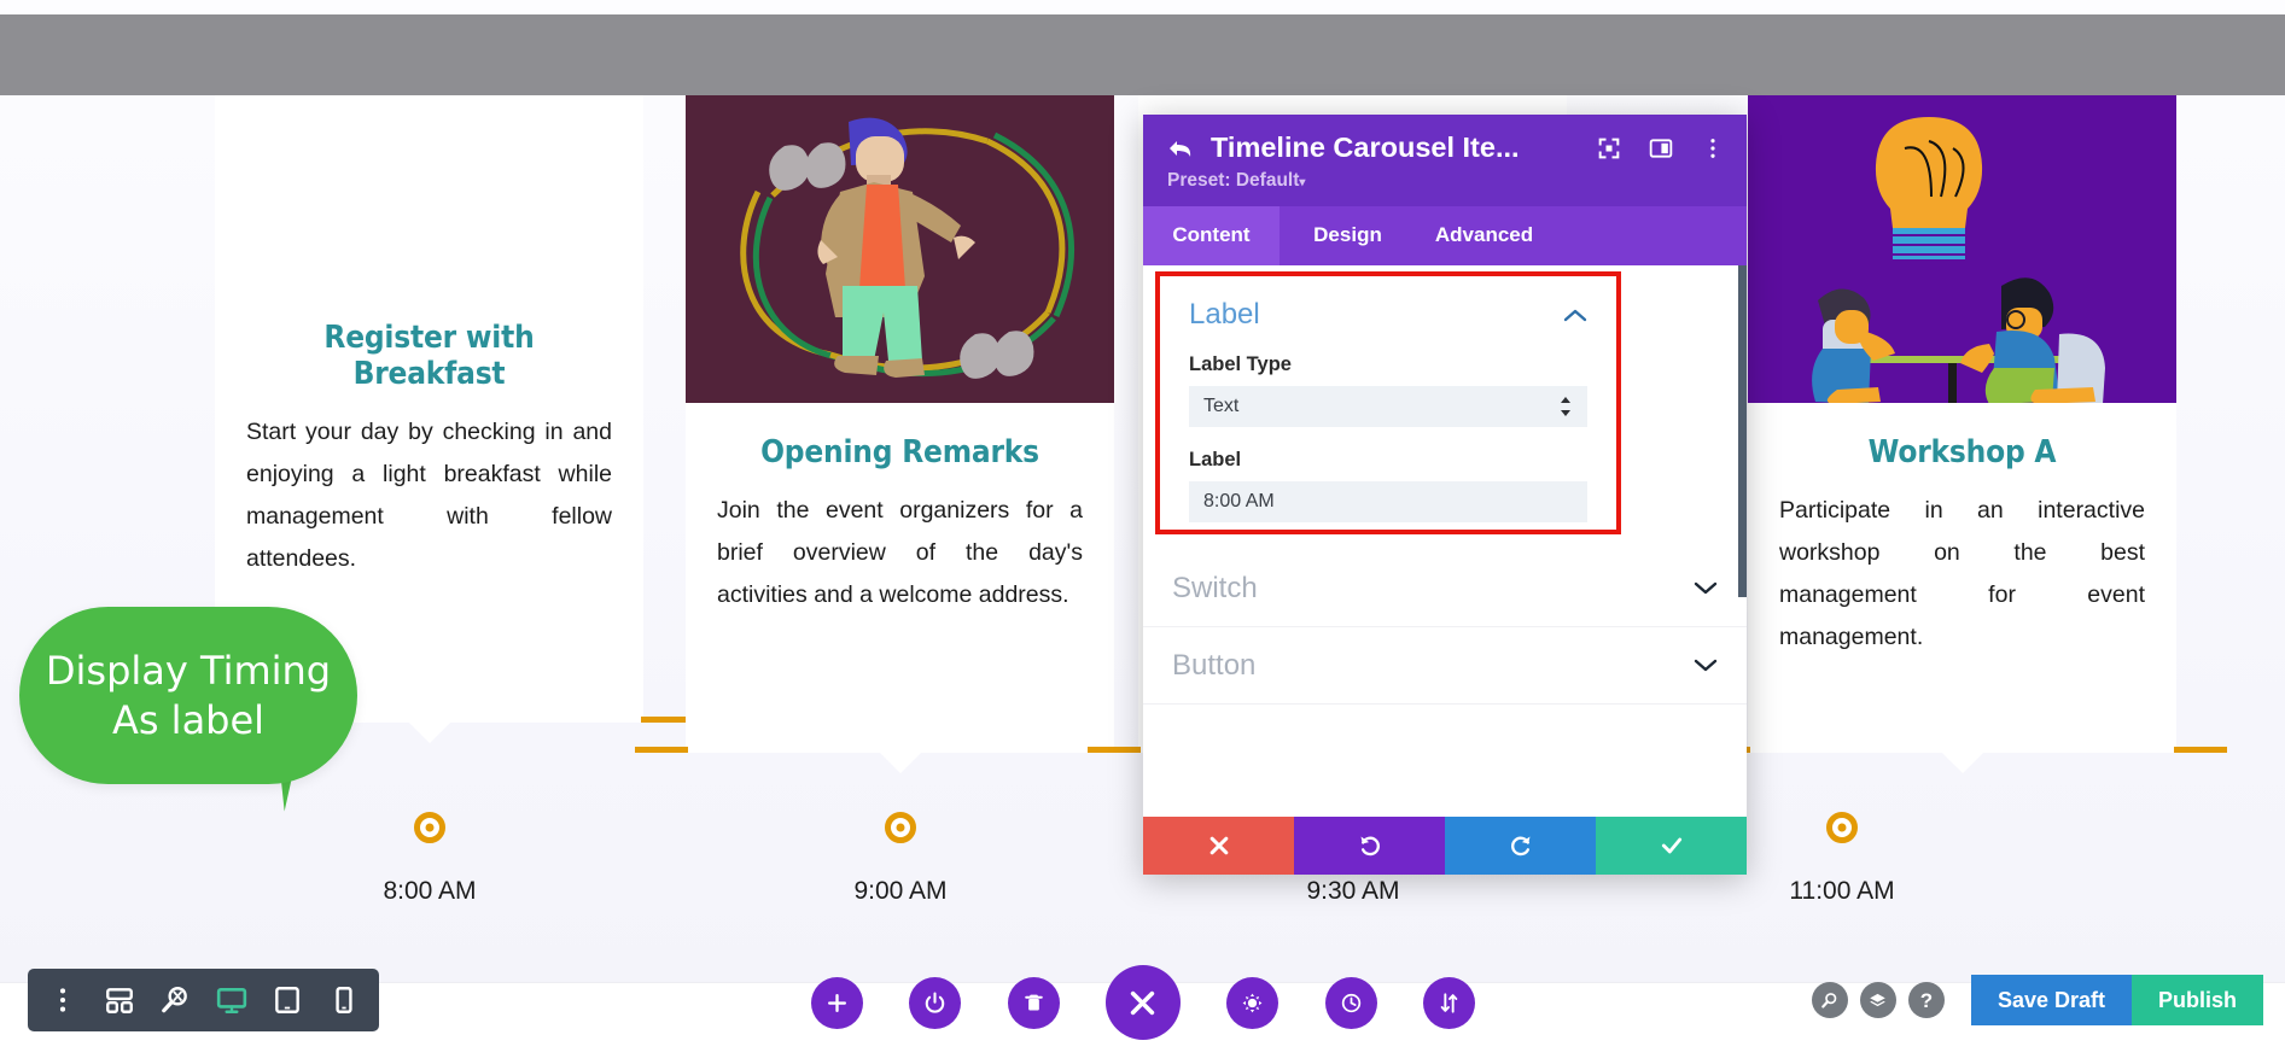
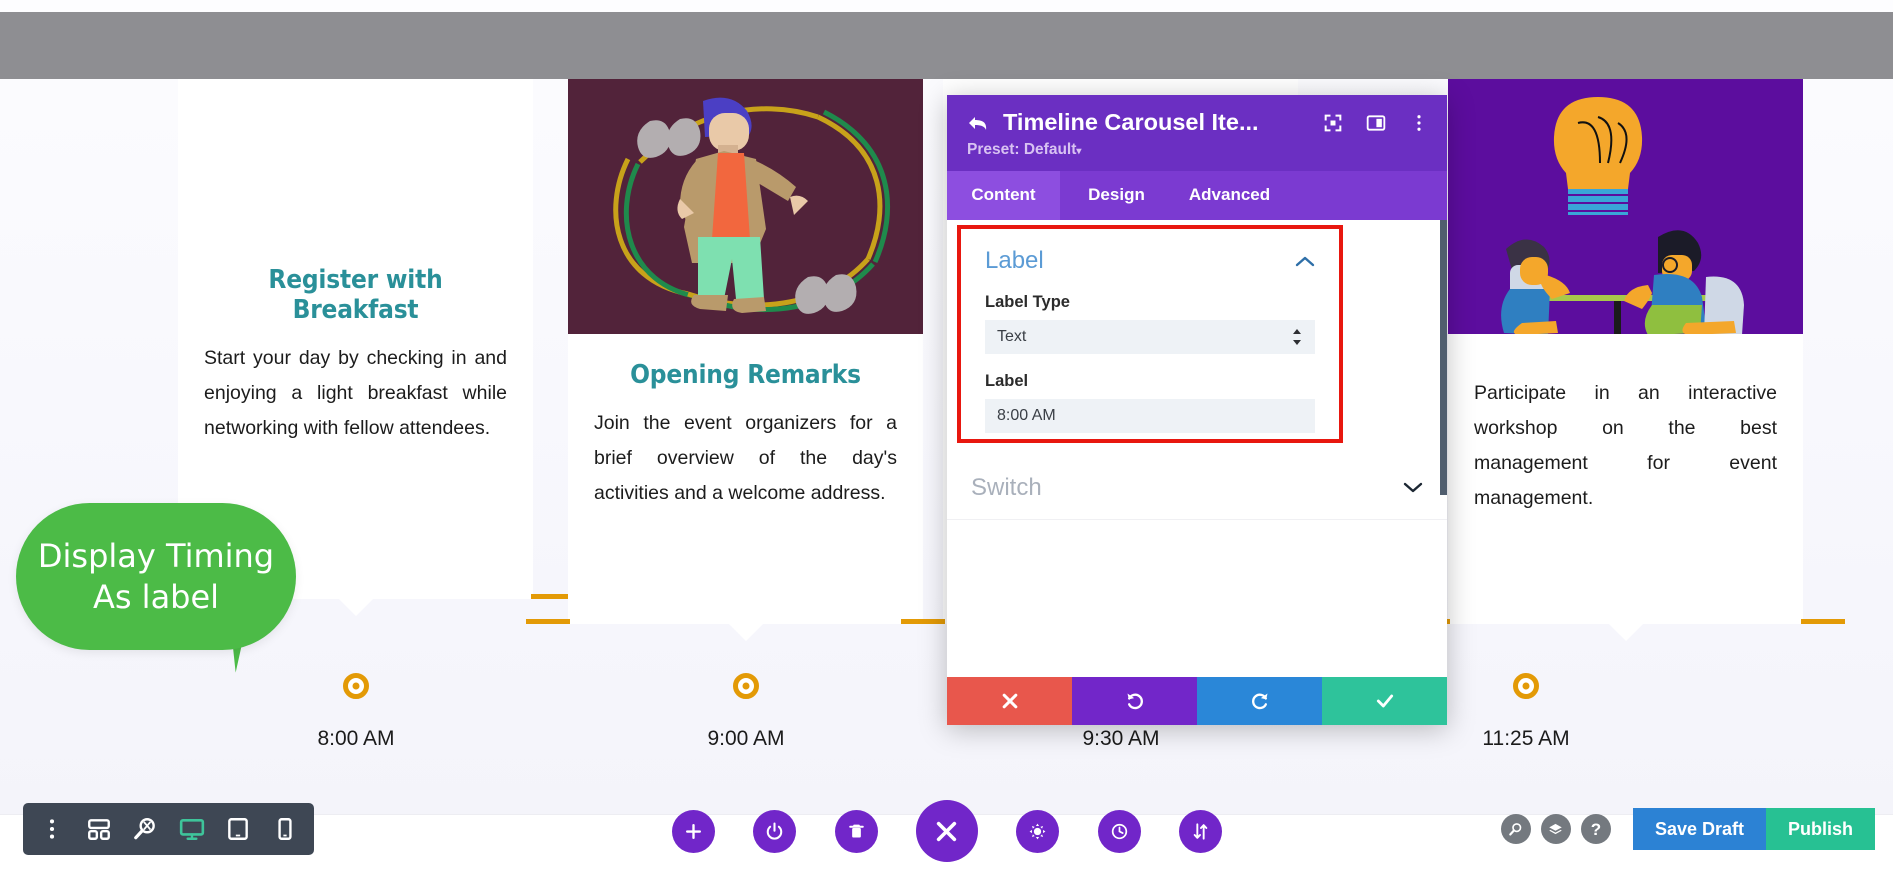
  Register with Breakfast
- Start your day by checking in and enjoying a light breakfast while management with fellow attendees.
+ Start your day by checking in and enjoying a light breakfast while networking with fellow attendees.
  Opening Remarks
  Join the event organizers for a brief overview of the day's activities and a welcome address.
- Workshop A
  Participate in an interactive workshop on the best management for event management.
  8:00 AM
  9:00 AM
  9:30 AM
- 11:00 AM
+ 11:25 AM
  Display Timing As label
  Timeline Carousel Ite...
  Preset: Default▾
  Content
  Design
  Advanced
  Label
  Label Type
  Text
  Label
  8:00 AM
  Switch
- Button
  ?
  Save Draft
  Publish
